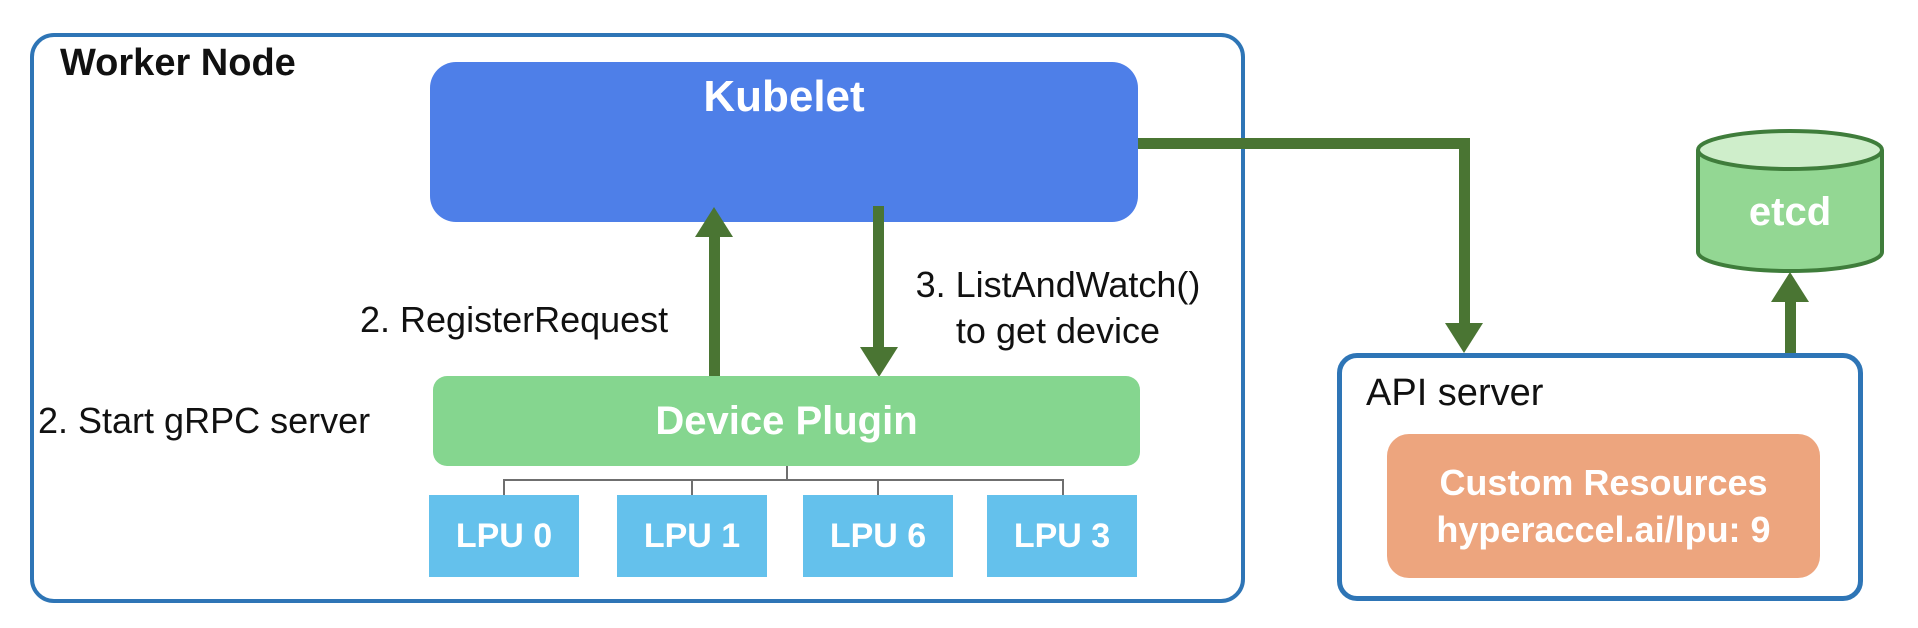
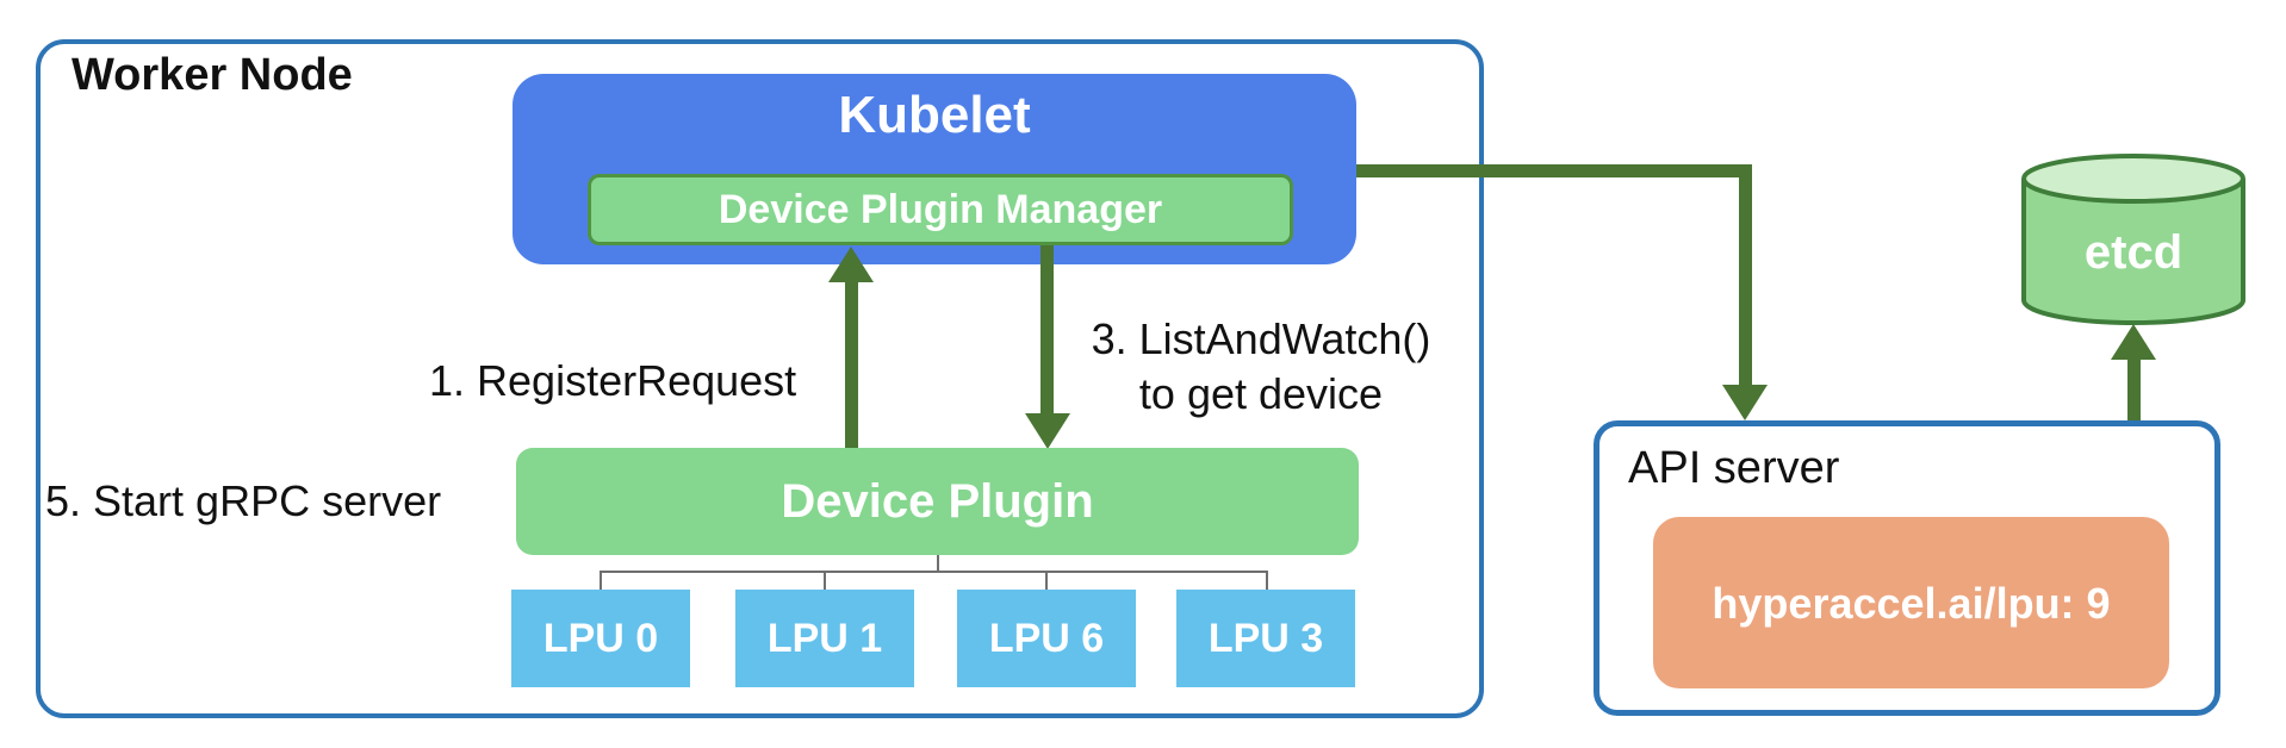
  Worker Node
  Kubelet
+ Device Plugin Manager
- 2. RegisterRequest
+ 1. RegisterRequest
- 2. Start gRPC server
+ 5. Start gRPC server
  3. ListAndWatch()
  to get device
  Device Plugin
  LPU 0
  LPU 1
  LPU 6
  LPU 3
  API server
- Custom Resources
  hyperaccel.ai/lpu: 9
  etcd
